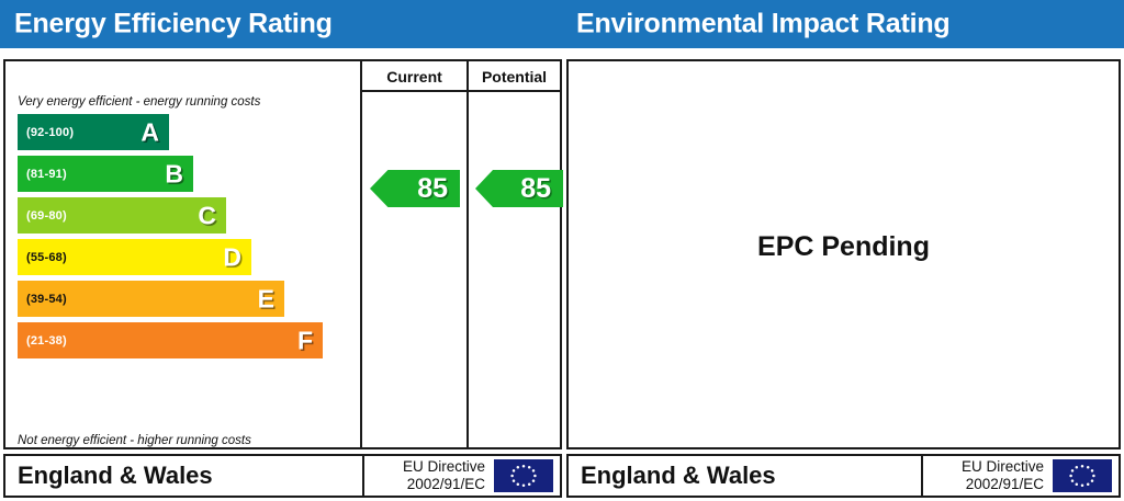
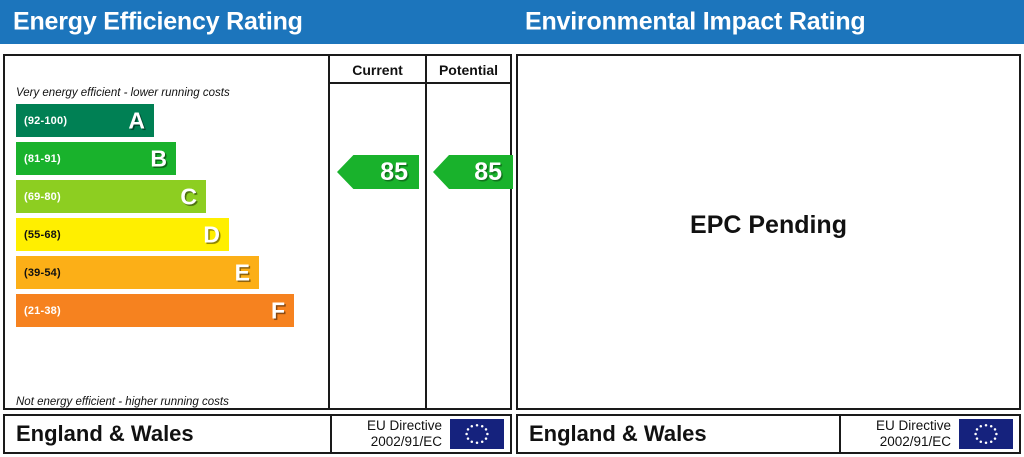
  Energy Efficiency Rating
  Environmental Impact Rating
  Current
  Potential
- Very energy efficient - energy running costs
+ Very energy efficient - lower running costs
  (92-100)
  A
  (81-91)
  B
  (69-80)
  C
  (55-68)
  D
  (39-54)
  E
  (21-38)
  F
  Not energy efficient - higher running costs
  85
  85
  EPC Pending
  England & Wales
  EU Directive
  2002/91/EC
  England & Wales
  EU Directive
  2002/91/EC
